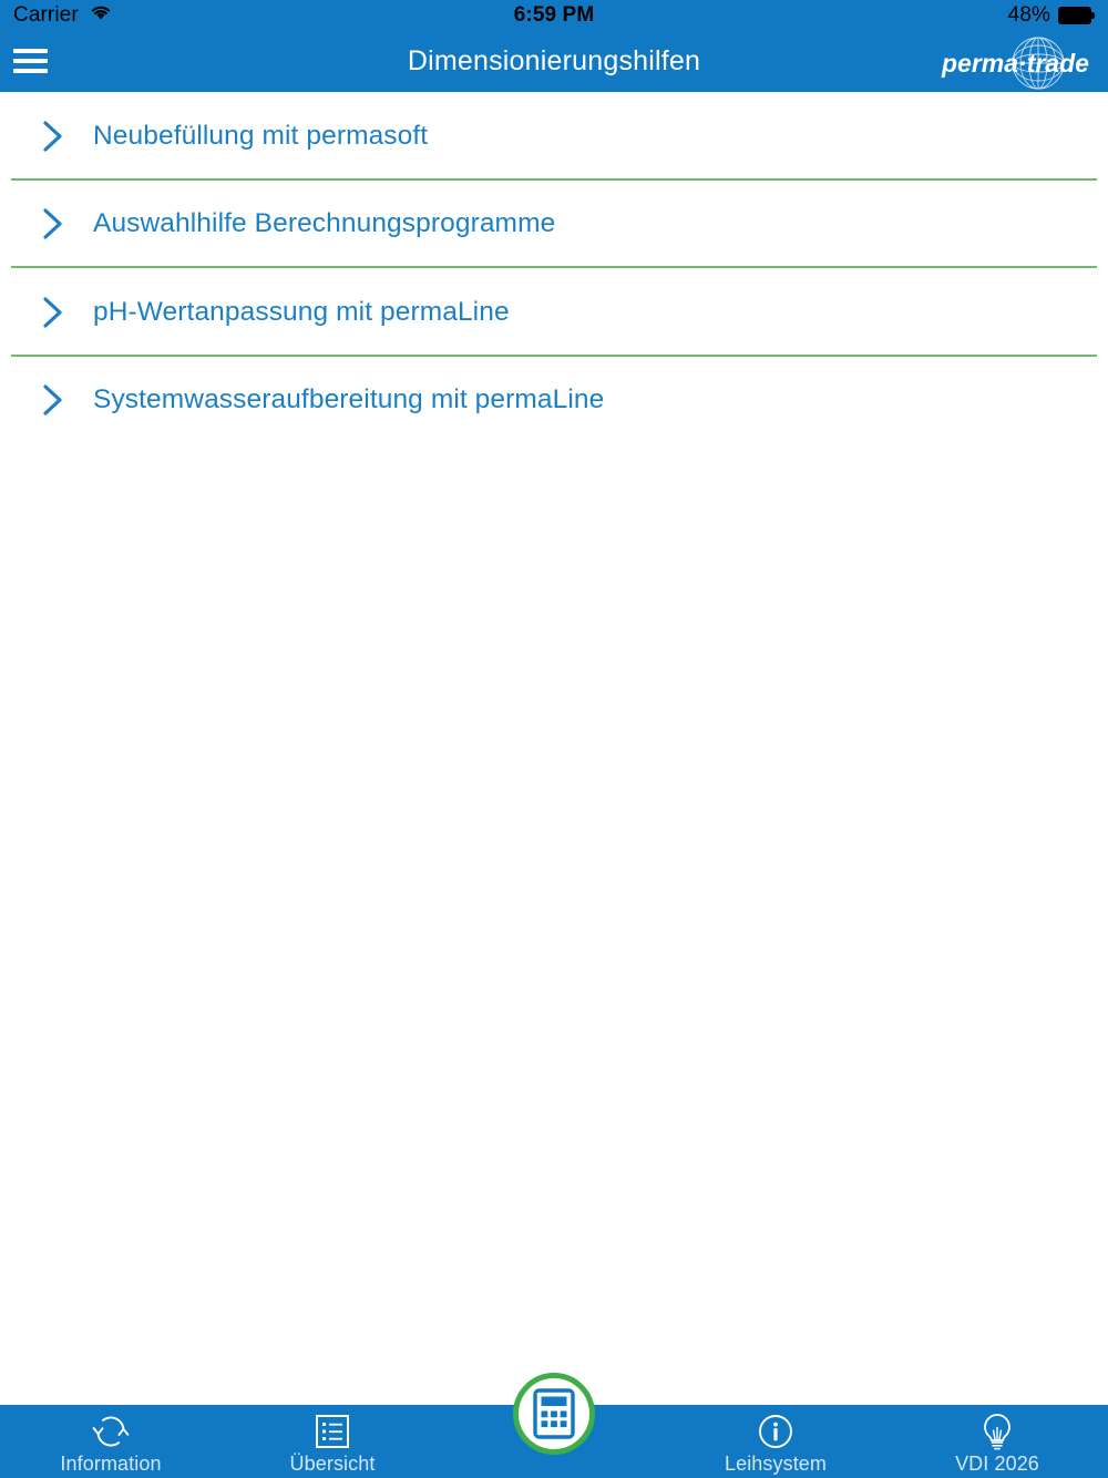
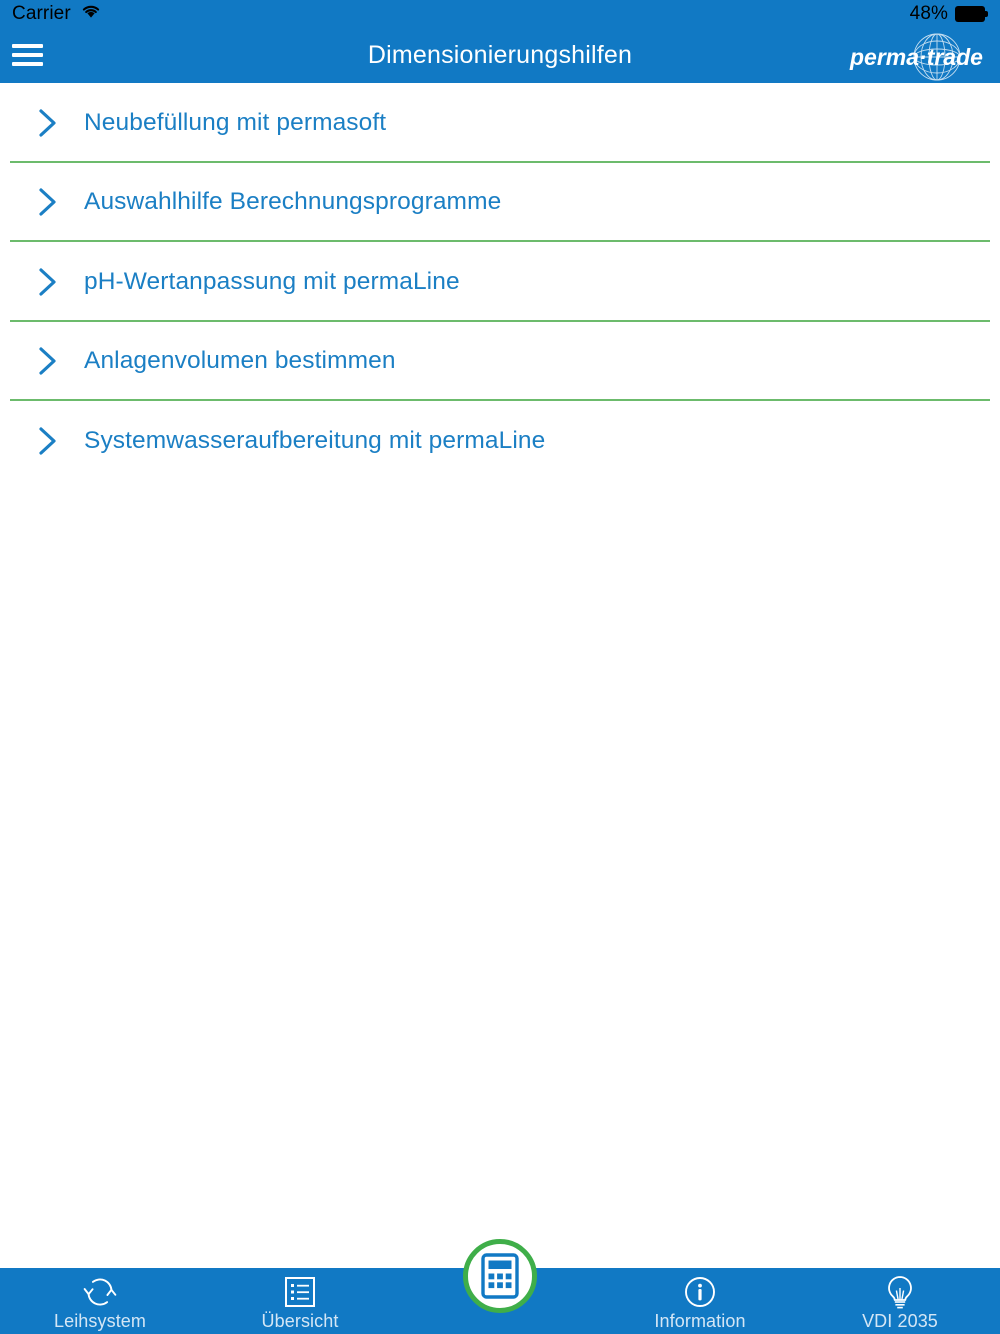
  Carrier
- 6:59 PM
  48%
  Dimensionierungshilfen
  perma·trade
  Neubefüllung mit permasoft
  Auswahlhilfe Berechnungsprogramme
  pH-Wertanpassung mit permaLine
+ Anlagenvolumen bestimmen
  Systemwasseraufbereitung mit permaLine
- Information
+ Leihsystem
  Übersicht
- Leihsystem
+ Information
- VDI 2026
+ VDI 2035
